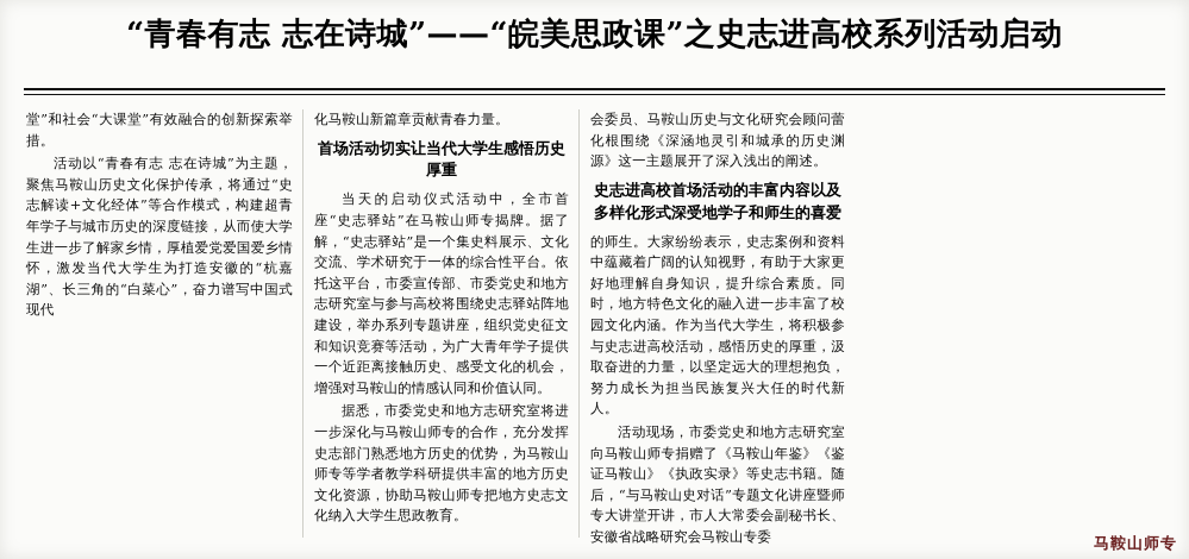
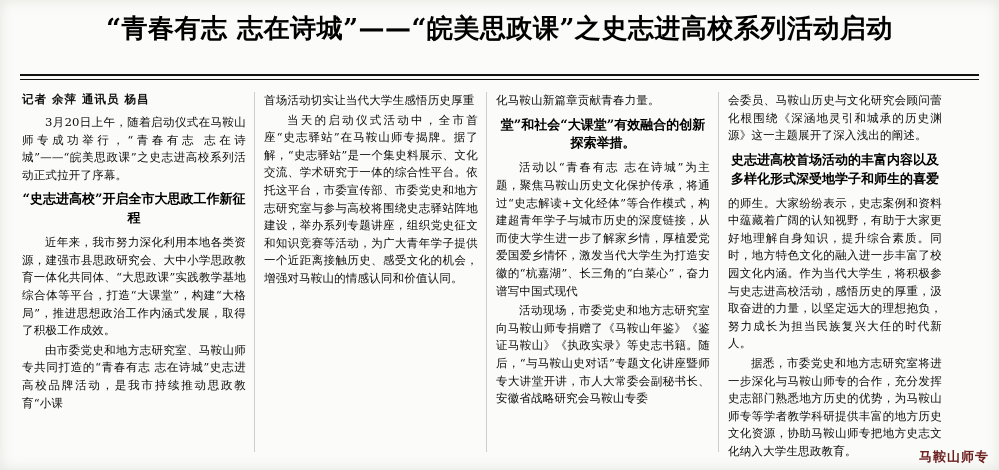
  “青春有志 志在诗城”——“皖美思政课”之史志进高校系列活动启动
+ 记者 余萍 通讯员 杨昌
+ 3月20日上午，随着启动仪式在马鞍山师专成功举行，“青春有志 志在诗城”——“皖美思政课”之史志进高校系列活动正式拉开了序幕。
+ “史志进高校”开启全市大思政工作新征程
+ 近年来，我市努力深化利用本地各类资源，建强市县思政研究会、大中小学思政教育一体化共同体、“大思政课”实践教学基地综合体等平台，打造“大课堂”，构建“大格局”，推进思想政治工作内涵式发展，取得了积极工作成效。
+ 由市委党史和地方志研究室、马鞍山师专共同打造的“青春有志 志在诗城”史志进高校品牌活动，是我市持续推动思政教育“小课
- 堂”和社会“大课堂”有效融合的创新探索举措。
+ 首场活动切实让当代大学生感悟历史厚重
- 活动以“青春有志 志在诗城”为主题，聚焦马鞍山历史文化保护传承，将通过“史志解读+文化经体”等合作模式，构建超青年学子与城市历史的深度链接，从而使大学生进一步了解家乡情，厚植爱党爱国爱乡情怀，激发当代大学生为打造安徽的“杭嘉湖”、长三角的“白菜心”，奋力谱写中国式现代
+ 当天的启动仪式活动中，全市首座“史志驿站”在马鞍山师专揭牌。据了解，“史志驿站”是一个集史料展示、文化交流、学术研究于一体的综合性平台。依托这平台，市委宣传部、市委党史和地方志研究室与参与高校将围绕史志驿站阵地建设，举办系列专题讲座，组织党史征文和知识竞赛等活动，为广大青年学子提供一个近距离接触历史、感受文化的机会，增强对马鞍山的情感认同和价值认同。
  化马鞍山新篇章贡献青春力量。
- 首场活动切实让当代大学生感悟历史厚重
+ 堂”和社会“大课堂”有效融合的创新探索举措。
- 当天的启动仪式活动中，全市首座“史志驿站”在马鞍山师专揭牌。据了解，“史志驿站”是一个集史料展示、文化交流、学术研究于一体的综合性平台。依托这平台，市委宣传部、市委党史和地方志研究室与参与高校将围绕史志驿站阵地建设，举办系列专题讲座，组织党史征文和知识竞赛等活动，为广大青年学子提供一个近距离接触历史、感受文化的机会，增强对马鞍山的情感认同和价值认同。
+ 活动以“青春有志 志在诗城”为主题，聚焦马鞍山历史文化保护传承，将通过“史志解读+文化经体”等合作模式，构建超青年学子与城市历史的深度链接，从而使大学生进一步了解家乡情，厚植爱党爱国爱乡情怀，激发当代大学生为打造安徽的“杭嘉湖”、长三角的“白菜心”，奋力谱写中国式现代
- 据悉，市委党史和地方志研究室将进一步深化与马鞍山师专的合作，充分发挥史志部门熟悉地方历史的优势，为马鞍山师专等学者教学科研提供丰富的地方历史文化资源，协助马鞍山师专把地方史志文化纳入大学生思政教育。
+ 活动现场，市委党史和地方志研究室向马鞍山师专捐赠了《马鞍山年鉴》《鉴证马鞍山》《执政实录》等史志书籍。随后，“与马鞍山史对话”专题文化讲座暨师专大讲堂开讲，市人大常委会副秘书长、安徽省战略研究会马鞍山专委
  会委员、马鞍山历史与文化研究会顾问蕾化根围绕《深涵地灵引和城承的历史渊源》这一主题展开了深入浅出的阐述。
  史志进高校首场活动的丰富内容以及多样化形式深受地学子和师生的喜爱
  的师生。大家纷纷表示，史志案例和资料中蕴藏着广阔的认知视野，有助于大家更好地理解自身知识，提升综合素质。同时，地方特色文化的融入进一步丰富了校园文化内涵。作为当代大学生，将积极参与史志进高校活动，感悟历史的厚重，汲取奋进的力量，以坚定远大的理想抱负，努力成长为担当民族复兴大任的时代新人。
- 活动现场，市委党史和地方志研究室向马鞍山师专捐赠了《马鞍山年鉴》《鉴证马鞍山》《执政实录》等史志书籍。随后，“与马鞍山史对话”专题文化讲座暨师专大讲堂开讲，市人大常委会副秘书长、安徽省战略研究会马鞍山专委
+ 据悉，市委党史和地方志研究室将进一步深化与马鞍山师专的合作，充分发挥史志部门熟悉地方历史的优势，为马鞍山师专等学者教学科研提供丰富的地方历史文化资源，协助马鞍山师专把地方史志文化纳入大学生思政教育。
  马鞍山师专
